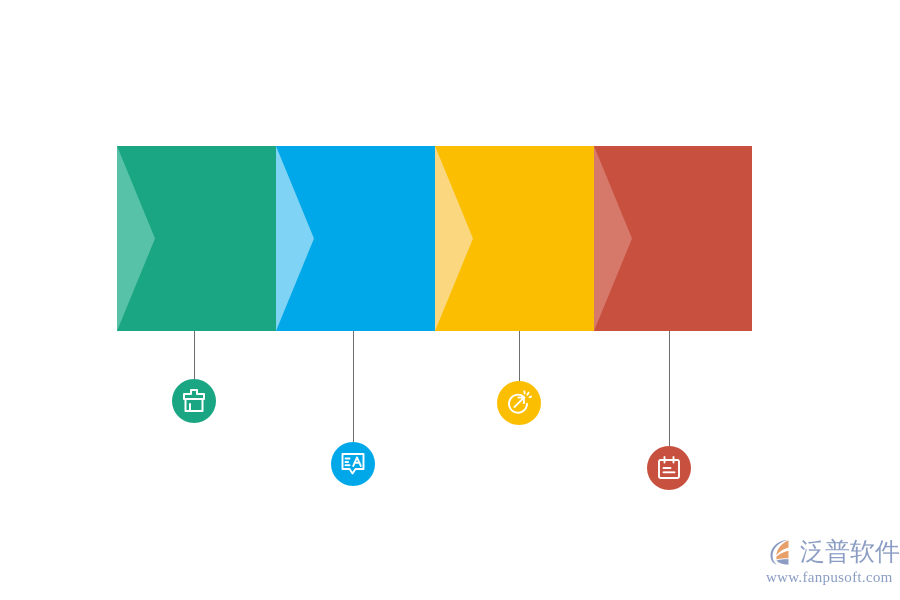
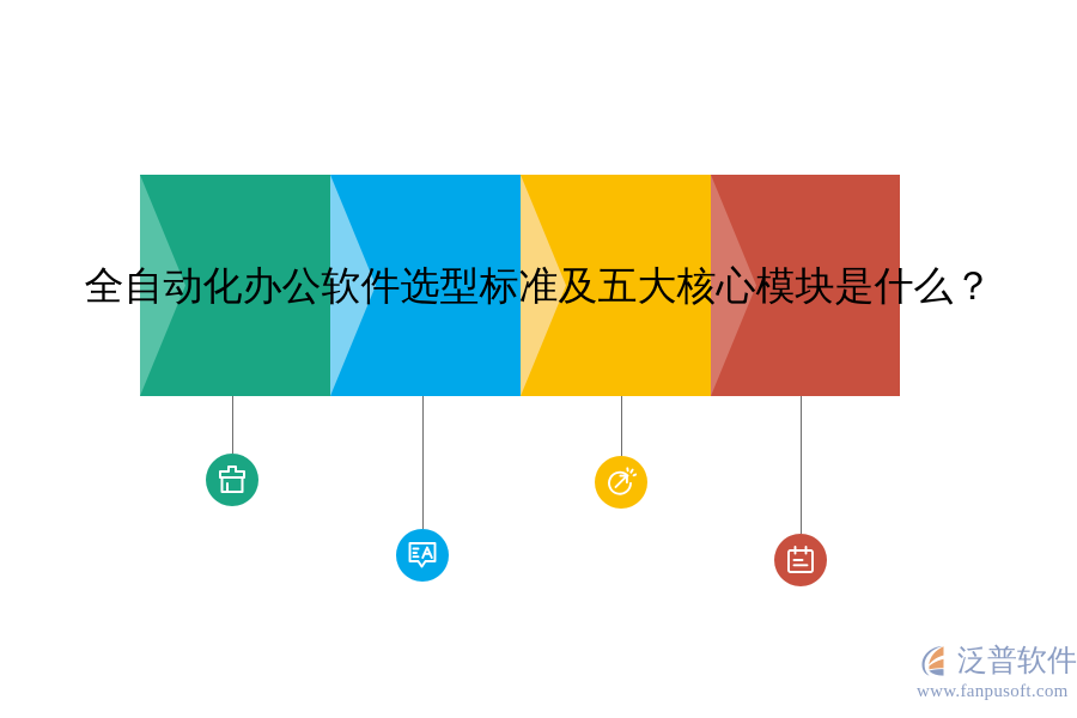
+ 全自动化办公软件选型标准及五大核心模块是什么？
  泛普软件
  www.fanpusoft.com
